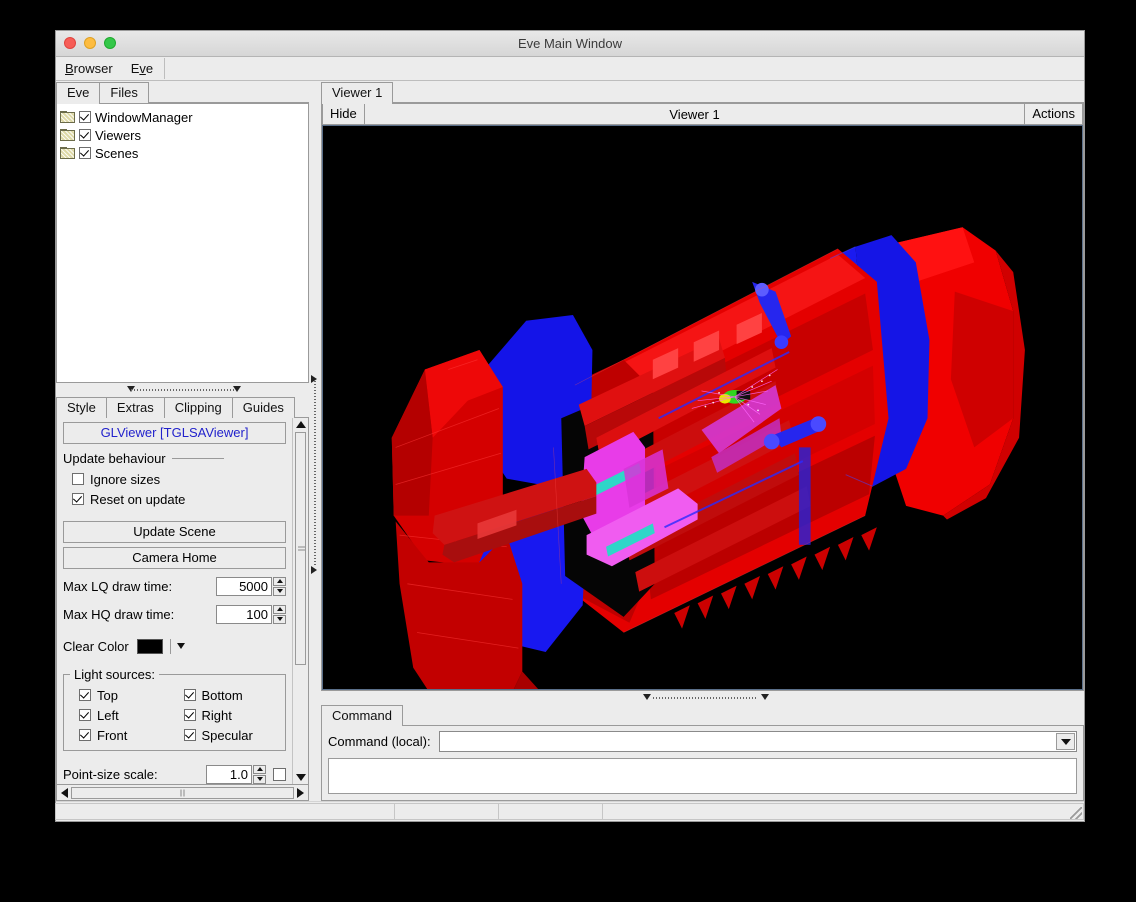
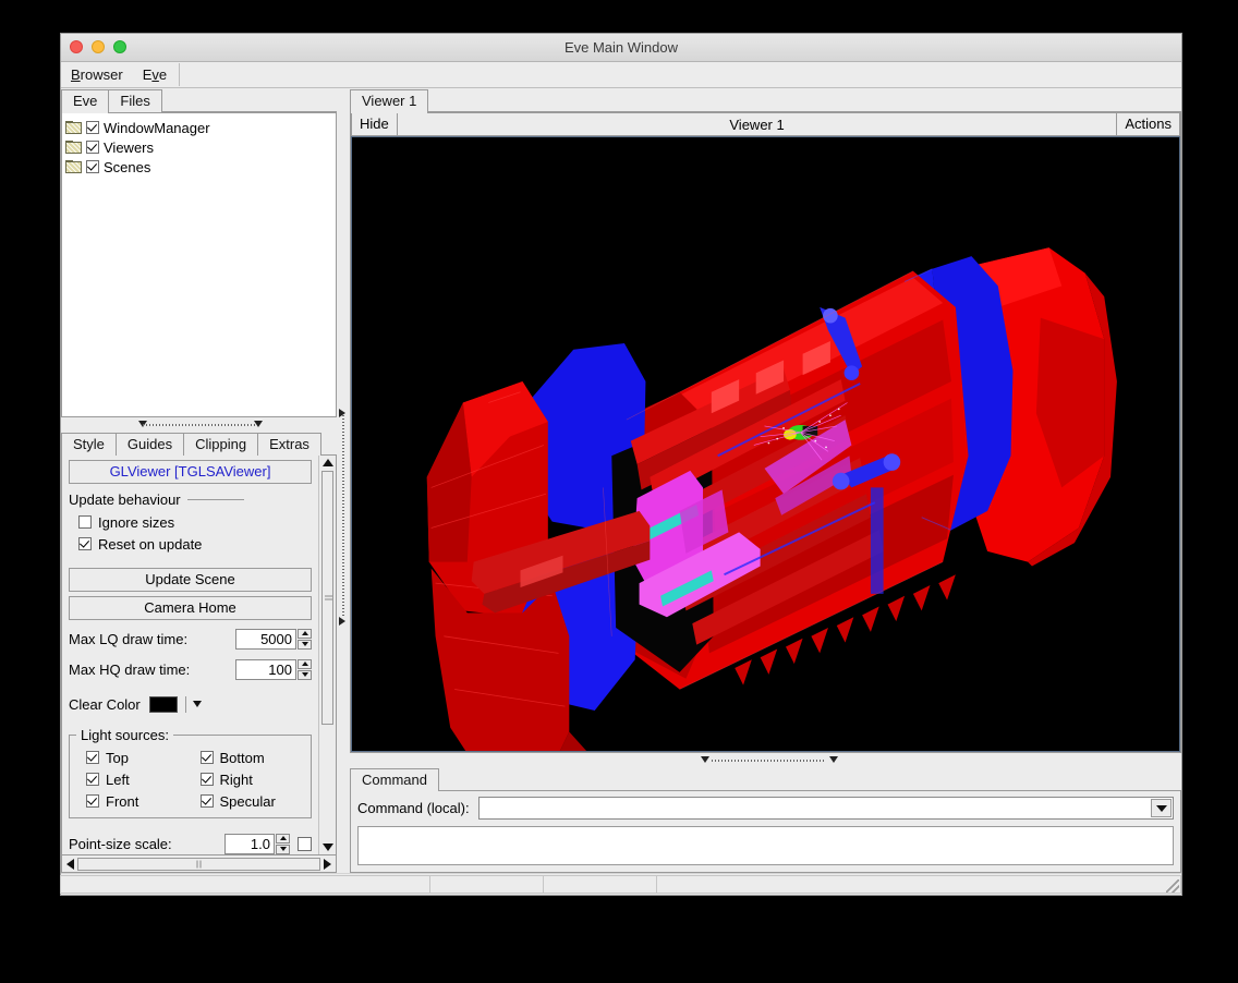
  Eve Main Window
  B
  rowser
  E
  v
  e
  Eve
  Files
  WindowManager
  Viewers
  Scenes
  Style
- Extras
+ Guides
  Clipping
- Guides
+ Extras
  GLViewer [TGLSAViewer]
  Update behaviour
  Ignore sizes
  Reset on update
  Update Scene
  Camera Home
  Max LQ draw time:
  5000
  Max HQ draw time:
  100
  Clear Color
  Light sources:
  Top
  Bottom
  Left
  Right
  Front
  Specular
  Point-size scale:
  1.0
  Viewer 1
  Hide
  Viewer 1
  Actions
  Command
  Command (local):
